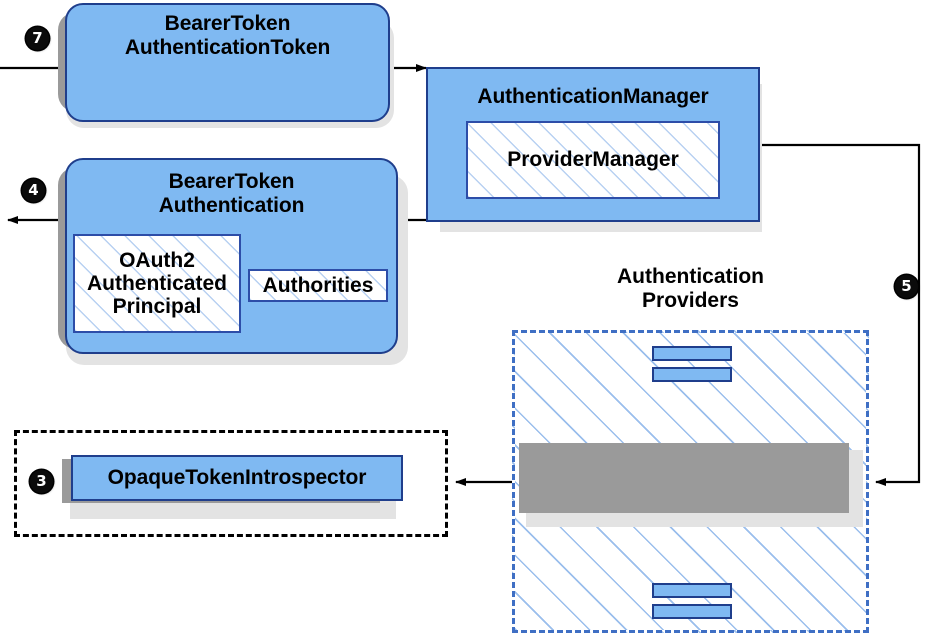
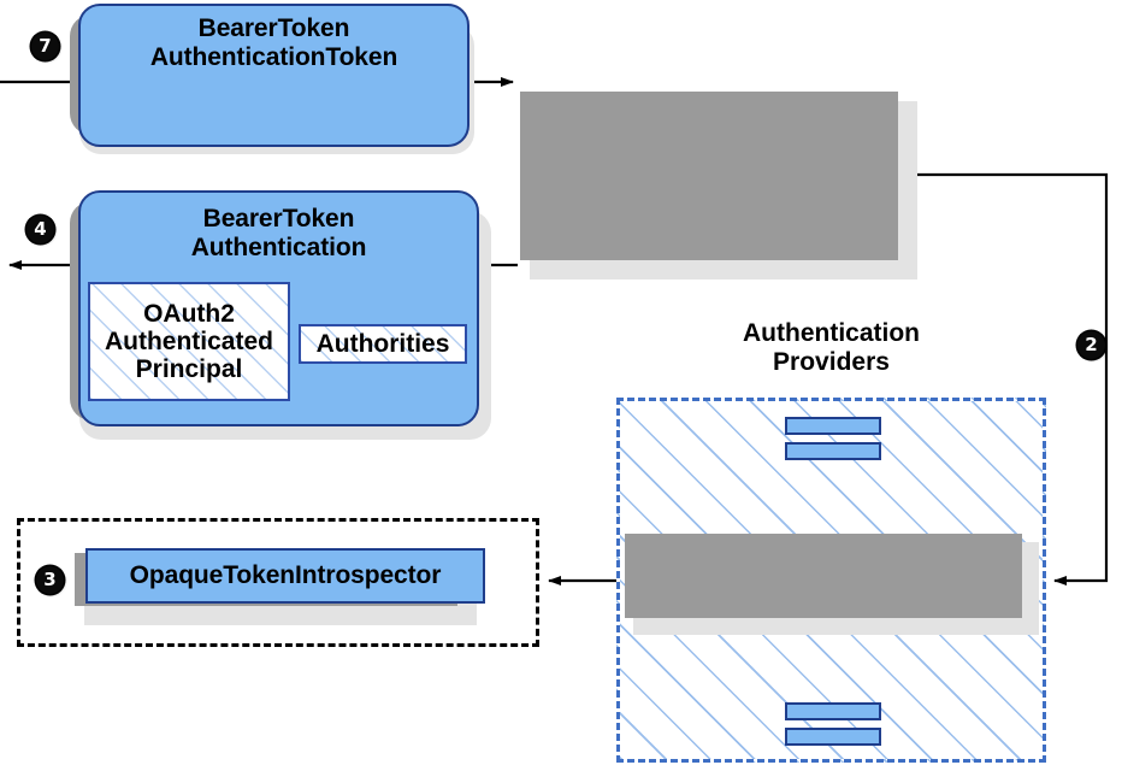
  Authentication
  Providers
- AuthenticationManager
- ProviderManager
  BearerToken
  AuthenticationToken
  BearerToken
  Authentication
  OAuth2
  Authenticated
  Principal
  Authorities
  OpaqueTokenIntrospector
  7
  4
- 5
+ 2
  3
